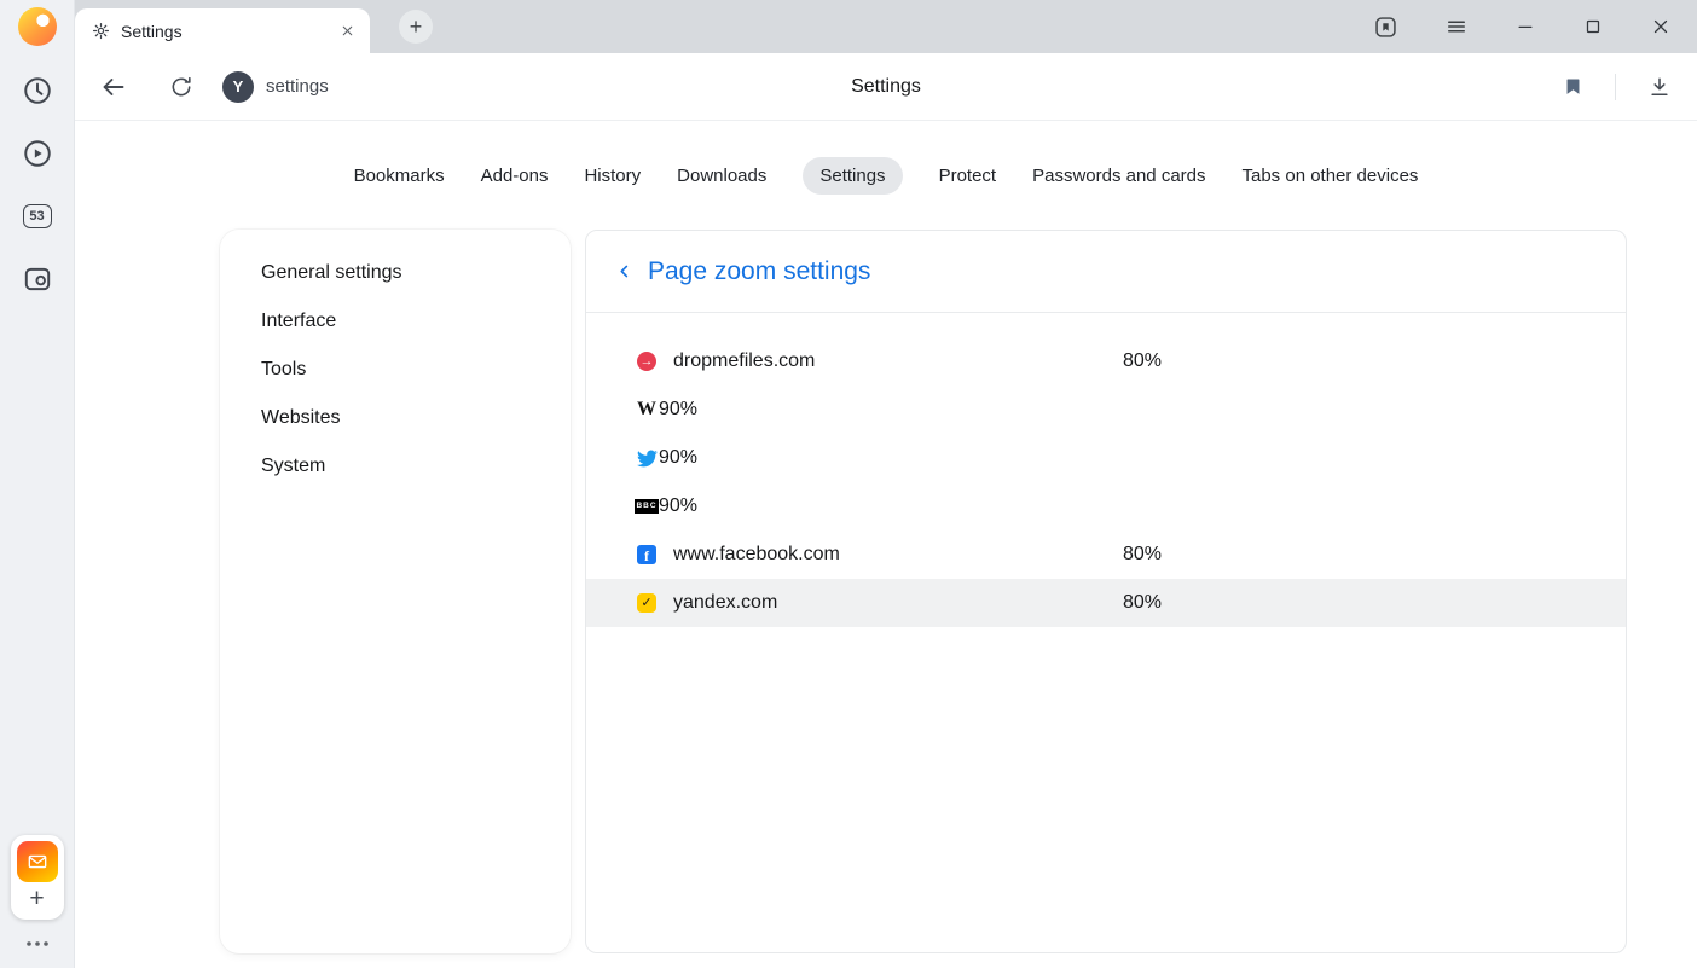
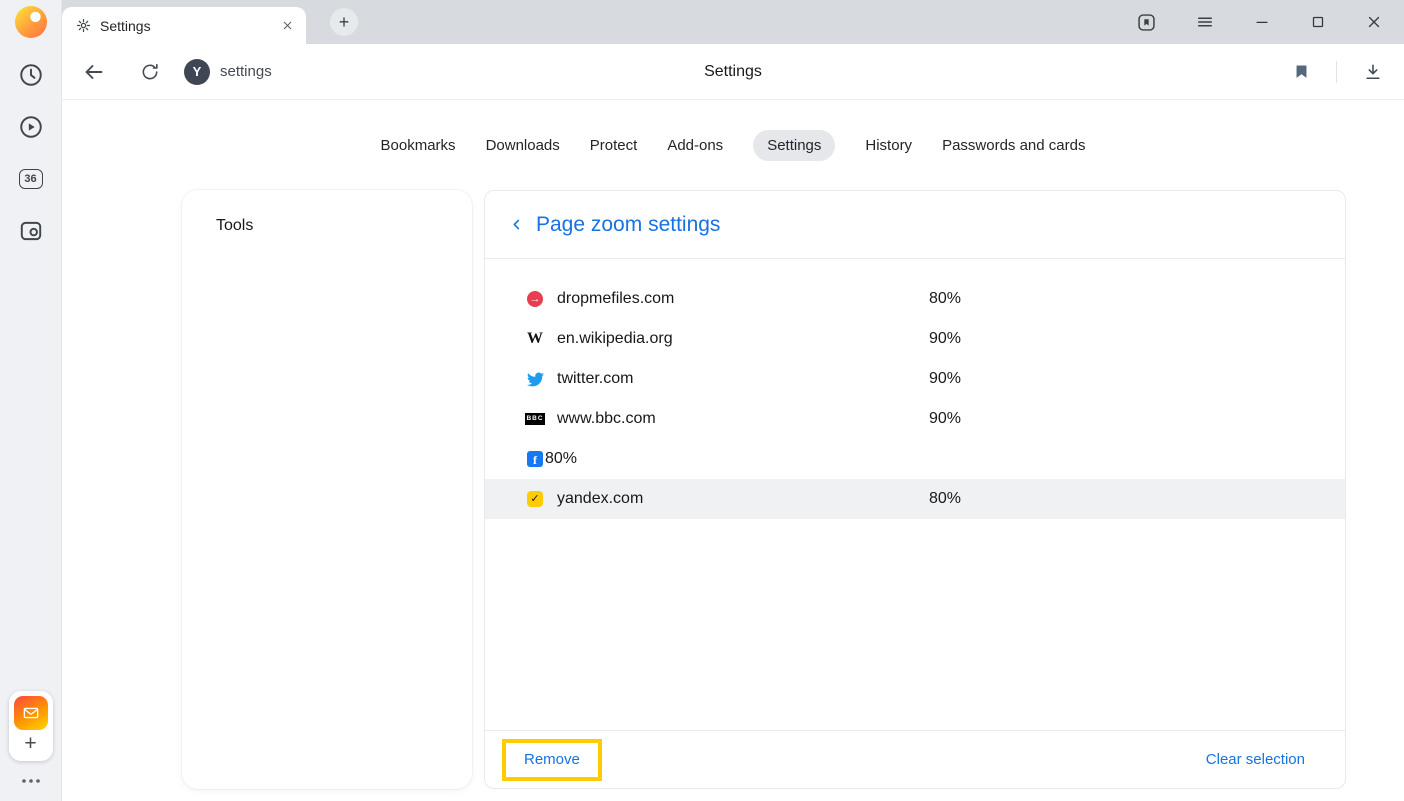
- 53
+ 36
  +
  Settings
  +
  Y
  settings
  Settings
  Bookmarks
- Add-ons
+ Downloads
- History
+ Protect
- Downloads
+ Add-ons
  Settings
- Protect
+ History
  Passwords and cards
- Tabs on other devices
- General settings
- Interface
  Tools
- Websites
- System
  Page zoom settings
  →
  dropmefiles.com
  80%
  W
+ en.wikipedia.org
  90%
+ twitter.com
  90%
+ www.bbc.com
  90%
  f
- www.facebook.com
  80%
  ✓
  yandex.com
  80%
+ Remove
+ Clear selection
